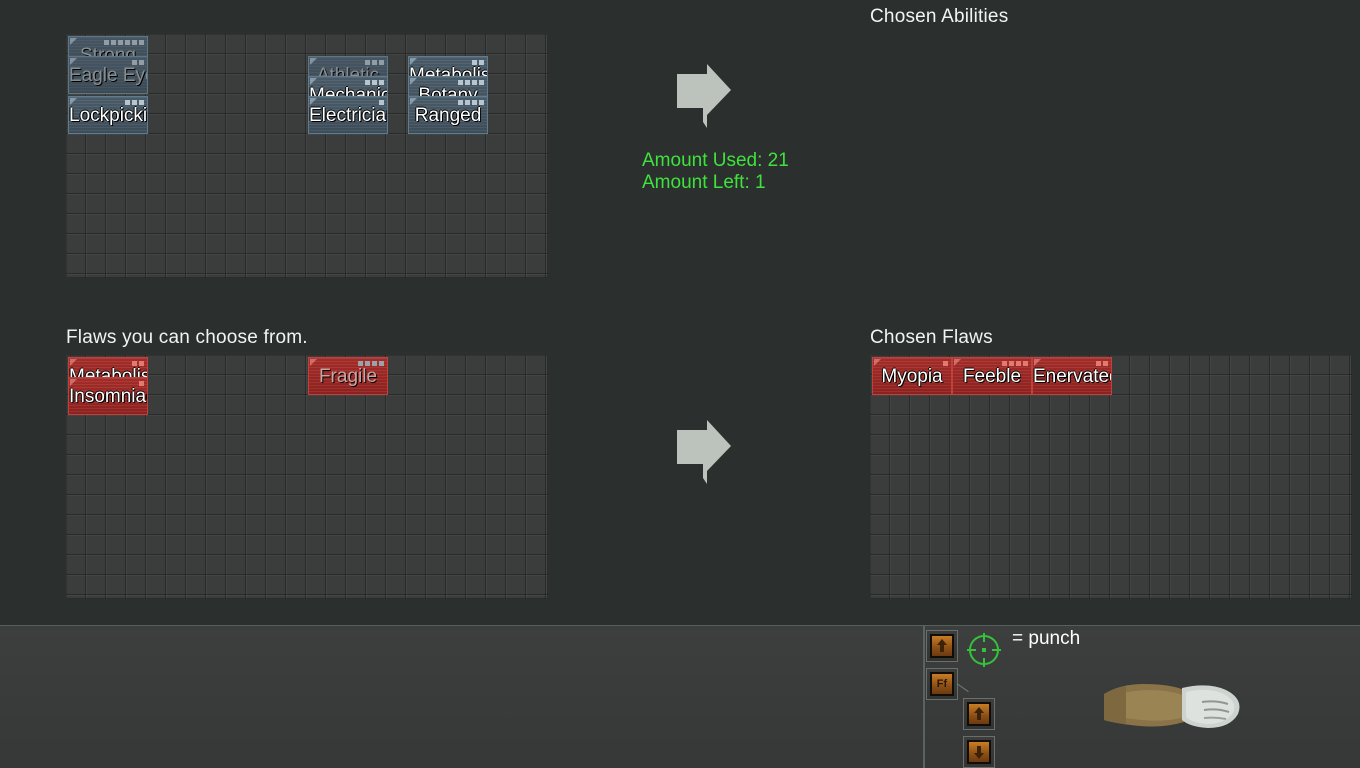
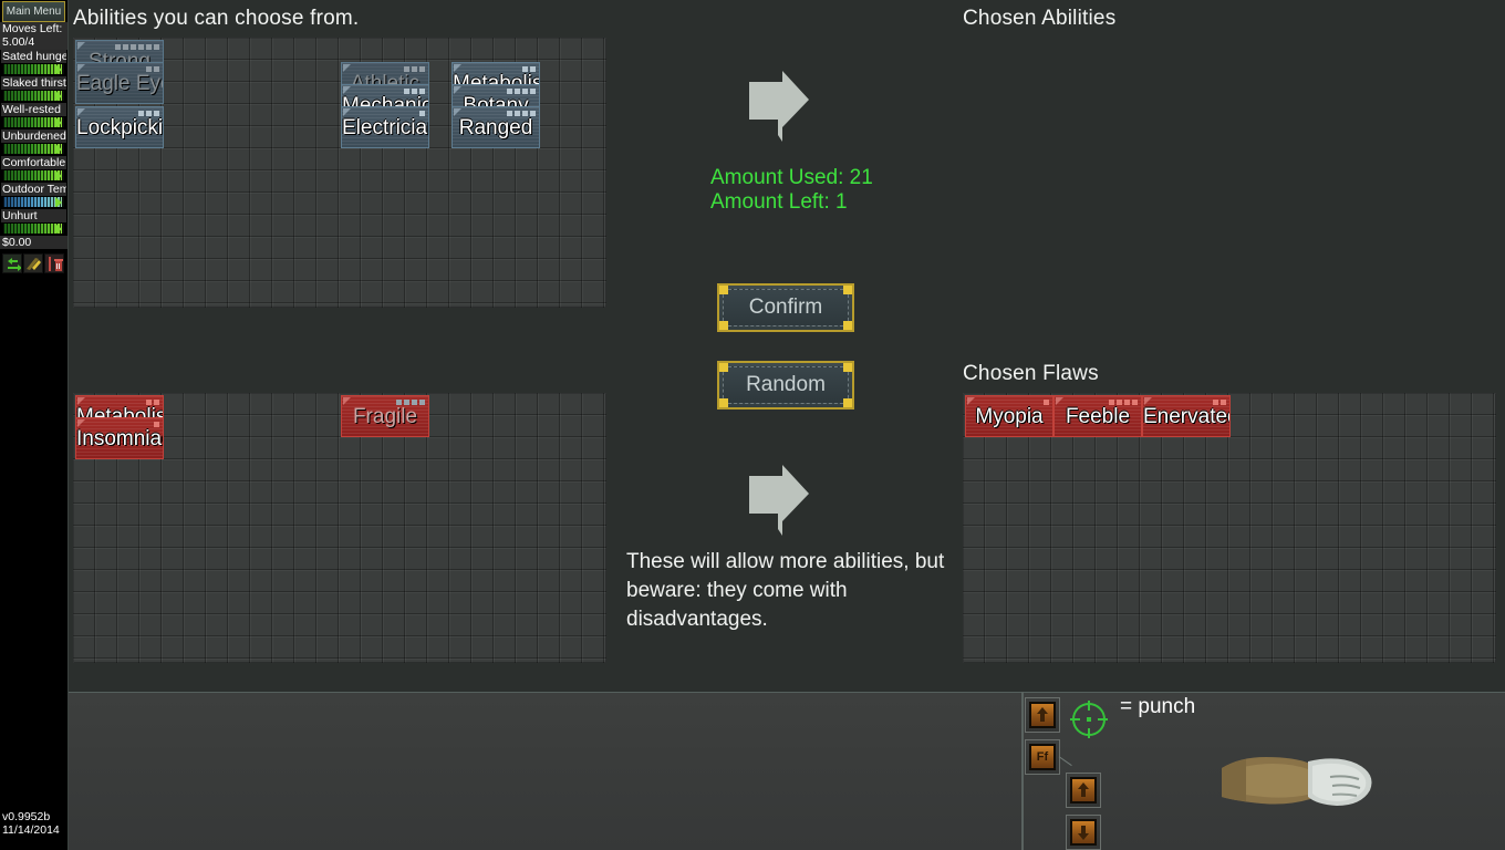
+ Main Menu
+ Moves Left:
+ 5.00/4
+ Sated hunge
+ Slaked thirst
+ Well-rested
+ Unburdened
+ Comfortable
+ Outdoor Tem
+ Unhurt
+ $0.00
+ v0.9952b
+ 11/14/2014
+ Abilities you can choose from.
  Eagle Ey
  Lockpicki
  Electricia
  Ranged
- Flaws you can choose from.
  Insomnia
  Fragile
  Chosen Abilities
  Chosen Flaws
  Myopia
  Feeble
  Enervate
  Amount Used: 21
  Amount Left: 1
+ Confirm
+ Random
+ These will allow more abilities, but beware: they come with disadvantages.
  Ff
  = punch
